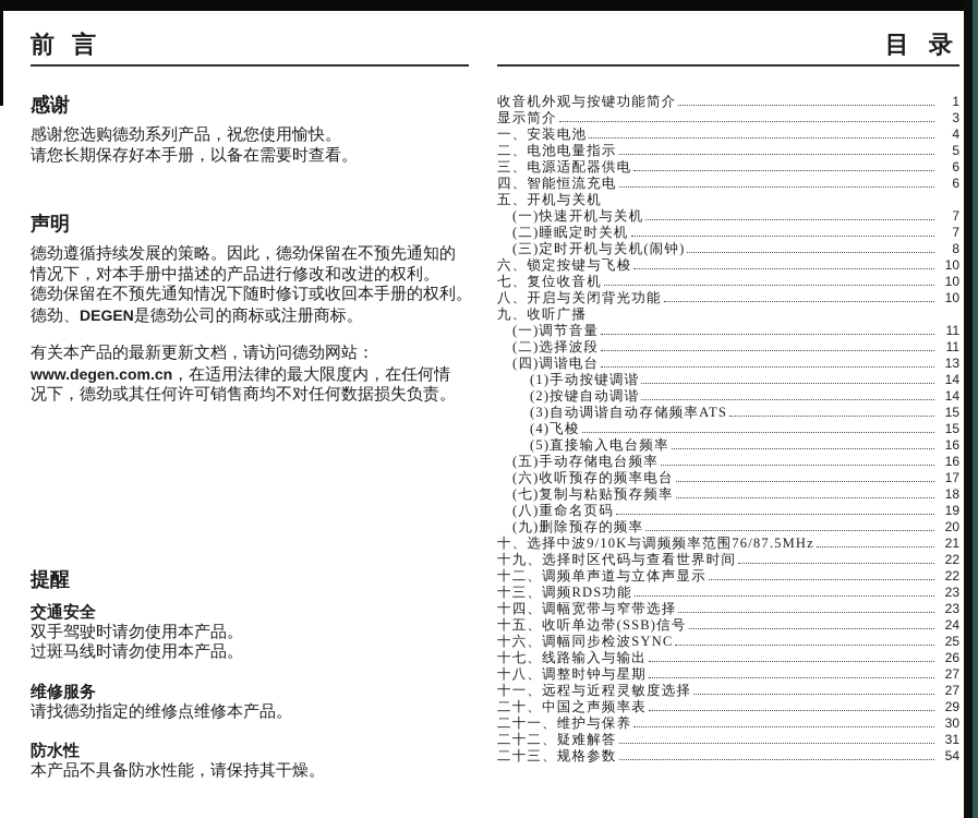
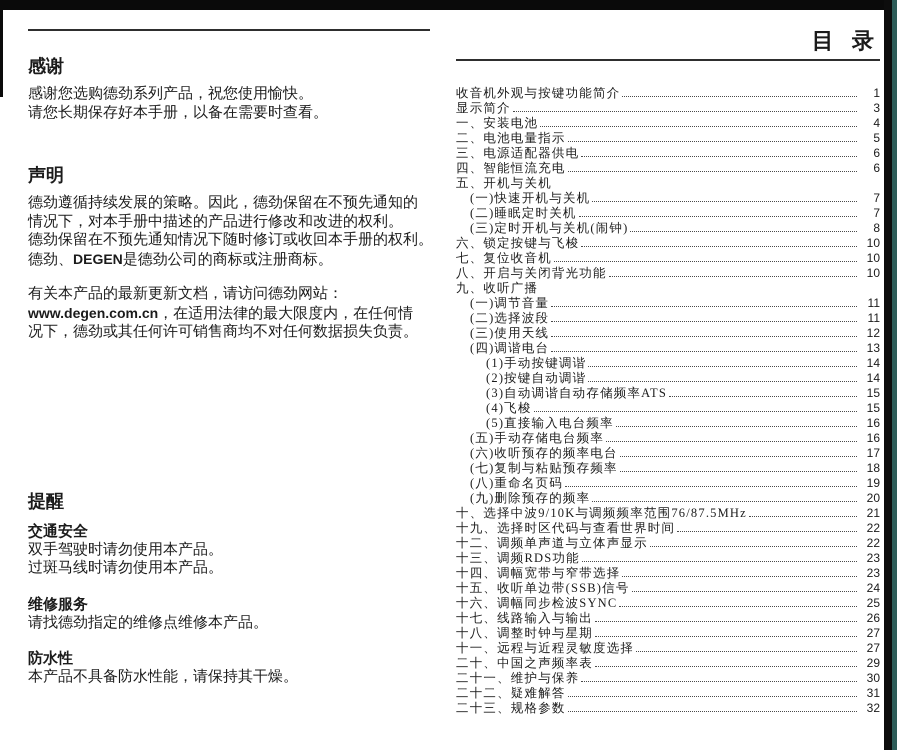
- 前 言
  感谢
  感谢您选购德劲系列产品，祝您使用愉快。
  请您长期保存好本手册，以备在需要时查看。
  声明
  德劲遵循持续发展的策略。因此，德劲保留在不预先通知的
  情况下，对本手册中描述的产品进行修改和改进的权利。
  德劲保留在不预先通知情况下随时修订或收回本手册的权利。
  德劲、DEGEN是德劲公司的商标或注册商标。
  有关本产品的最新更新文档，请访问德劲网站：
  www.degen.com.cn，在适用法律的最大限度内，在任何情
  况下，德劲或其任何许可销售商均不对任何数据损失负责。
  提醒
  交通安全
  双手驾驶时请勿使用本产品。
  过斑马线时请勿使用本产品。
  维修服务
  请找德劲指定的维修点维修本产品。
  防水性
  本产品不具备防水性能，请保持其干燥。
  目 录
  收音机外观与按键功能简介
  1
  显示简介
  3
  一、安装电池
  4
  二、电池电量指示
  5
  三、电源适配器供电
  6
  四、智能恒流充电
  6
  五、开机与关机
  (一)快速开机与关机
  7
  (二)睡眠定时关机
  7
  (三)定时开机与关机(闹钟)
  8
  六、锁定按键与飞梭
  10
  七、复位收音机
  10
  八、开启与关闭背光功能
  10
  九、收听广播
  (一)调节音量
  11
  (二)选择波段
  11
+ (三)使用天线
+ 12
  (四)调谐电台
  13
  (1)手动按键调谐
  14
  (2)按键自动调谐
  14
  (3)自动调谐自动存储频率ATS
  15
  (4)飞梭
  15
  (5)直接输入电台频率
  16
  (五)手动存储电台频率
  16
  (六)收听预存的频率电台
  17
  (七)复制与粘贴预存频率
  18
  (八)重命名页码
  19
  (九)删除预存的频率
  20
  十、选择中波9/10K与调频频率范围76/87.5MHz
  21
  十九、选择时区代码与查看世界时间
  22
  十二、调频单声道与立体声显示
  22
  十三、调频RDS功能
  23
  十四、调幅宽带与窄带选择
  23
  十五、收听单边带(SSB)信号
  24
  十六、调幅同步检波SYNC
  25
  十七、线路输入与输出
  26
  十八、调整时钟与星期
  27
  十一、远程与近程灵敏度选择
  27
  二十、中国之声频率表
  29
  二十一、维护与保养
  30
  二十二、疑难解答
  31
  二十三、规格参数
- 54
+ 32
